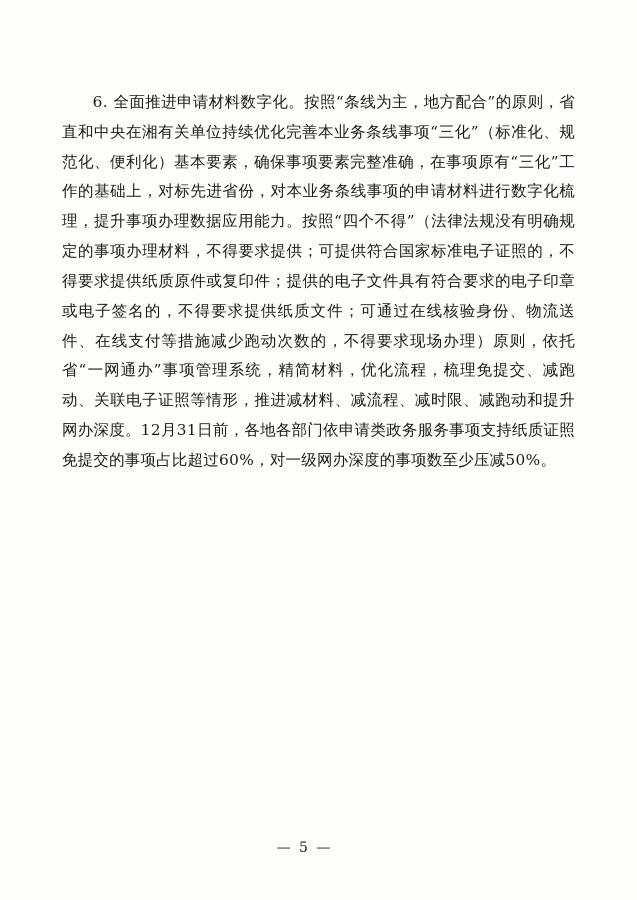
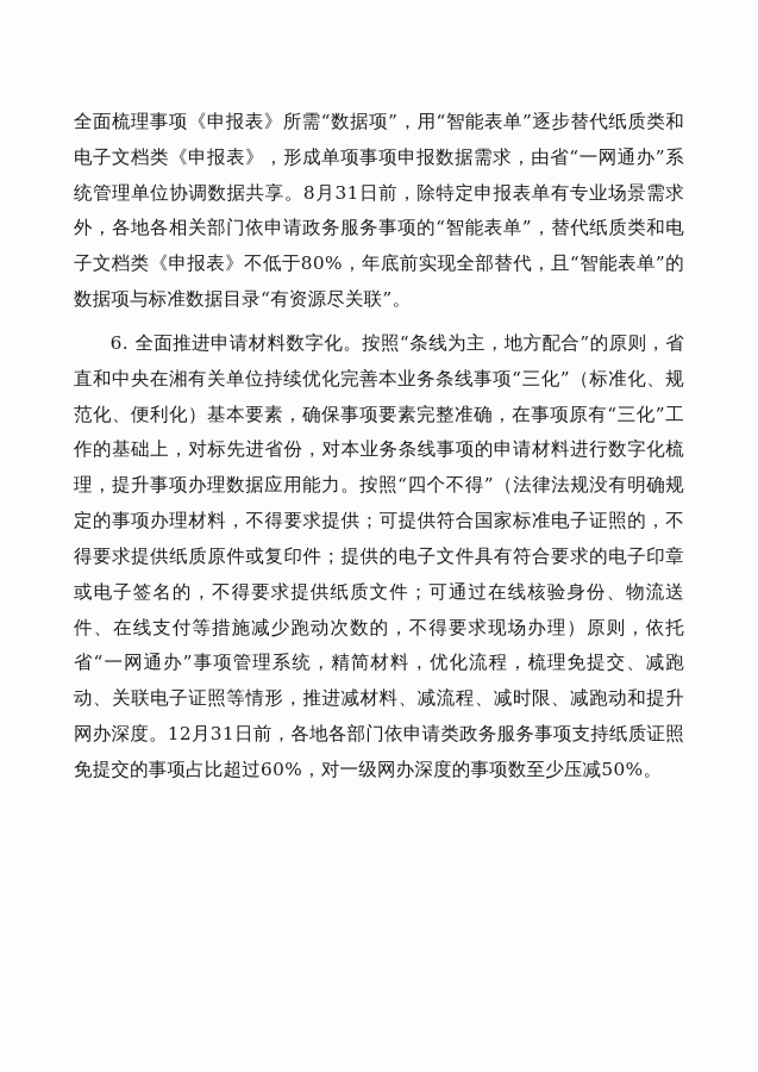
+ 全面梳理事项《申报表》所需“数据项”，用“智能表单”逐步替代纸质类和电子文档类《申报表》，形成单项事项申报数据需求，由省“一网通办”系统管理单位协调数据共享。8月31日前，除特定申报表单有专业场景需求外，各地各相关部门依申请政务服务事项的“智能表单”，替代纸质类和电子文档类《申报表》不低于80%，年底前实现全部替代，且“智能表单”的数据项与标准数据目录“有资源尽关联”。
  6. 全面推进申请材料数字化。按照“条线为主，地方配合”的原则，省直和中央在湘有关单位持续优化完善本业务条线事项“三化”（标准化、规范化、便利化）基本要素，确保事项要素完整准确，在事项原有“三化”工作的基础上，对标先进省份，对本业务条线事项的申请材料进行数字化梳理，提升事项办理数据应用能力。按照“四个不得”（法律法规没有明确规定的事项办理材料，不得要求提供；可提供符合国家标准电子证照的，不得要求提供纸质原件或复印件；提供的电子文件具有符合要求的电子印章或电子签名的，不得要求提供纸质文件；可通过在线核验身份、物流送件、在线支付等措施减少跑动次数的，不得要求现场办理）原则，依托省“一网通办”事项管理系统，精简材料，优化流程，梳理免提交、减跑动、关联电子证照等情形，推进减材料、减流程、减时限、减跑动和提升网办深度。12月31日前，各地各部门依申请类政务服务事项支持纸质证照免提交的事项占比超过60%，对一级网办深度的事项数至少压减50%。
- — 5 —
